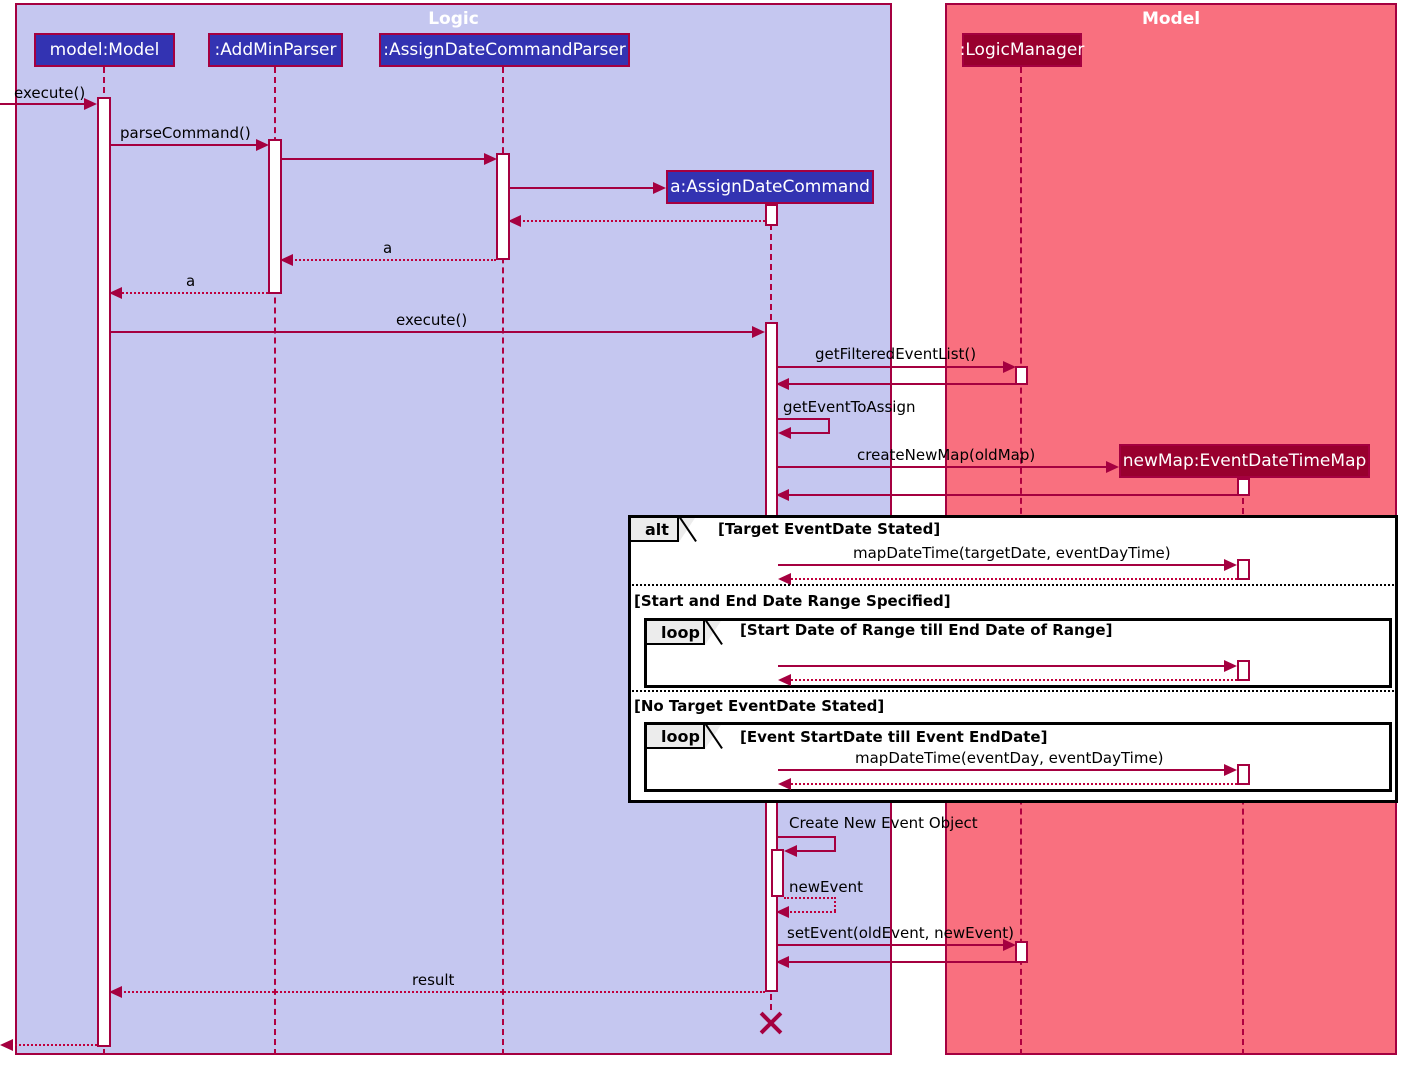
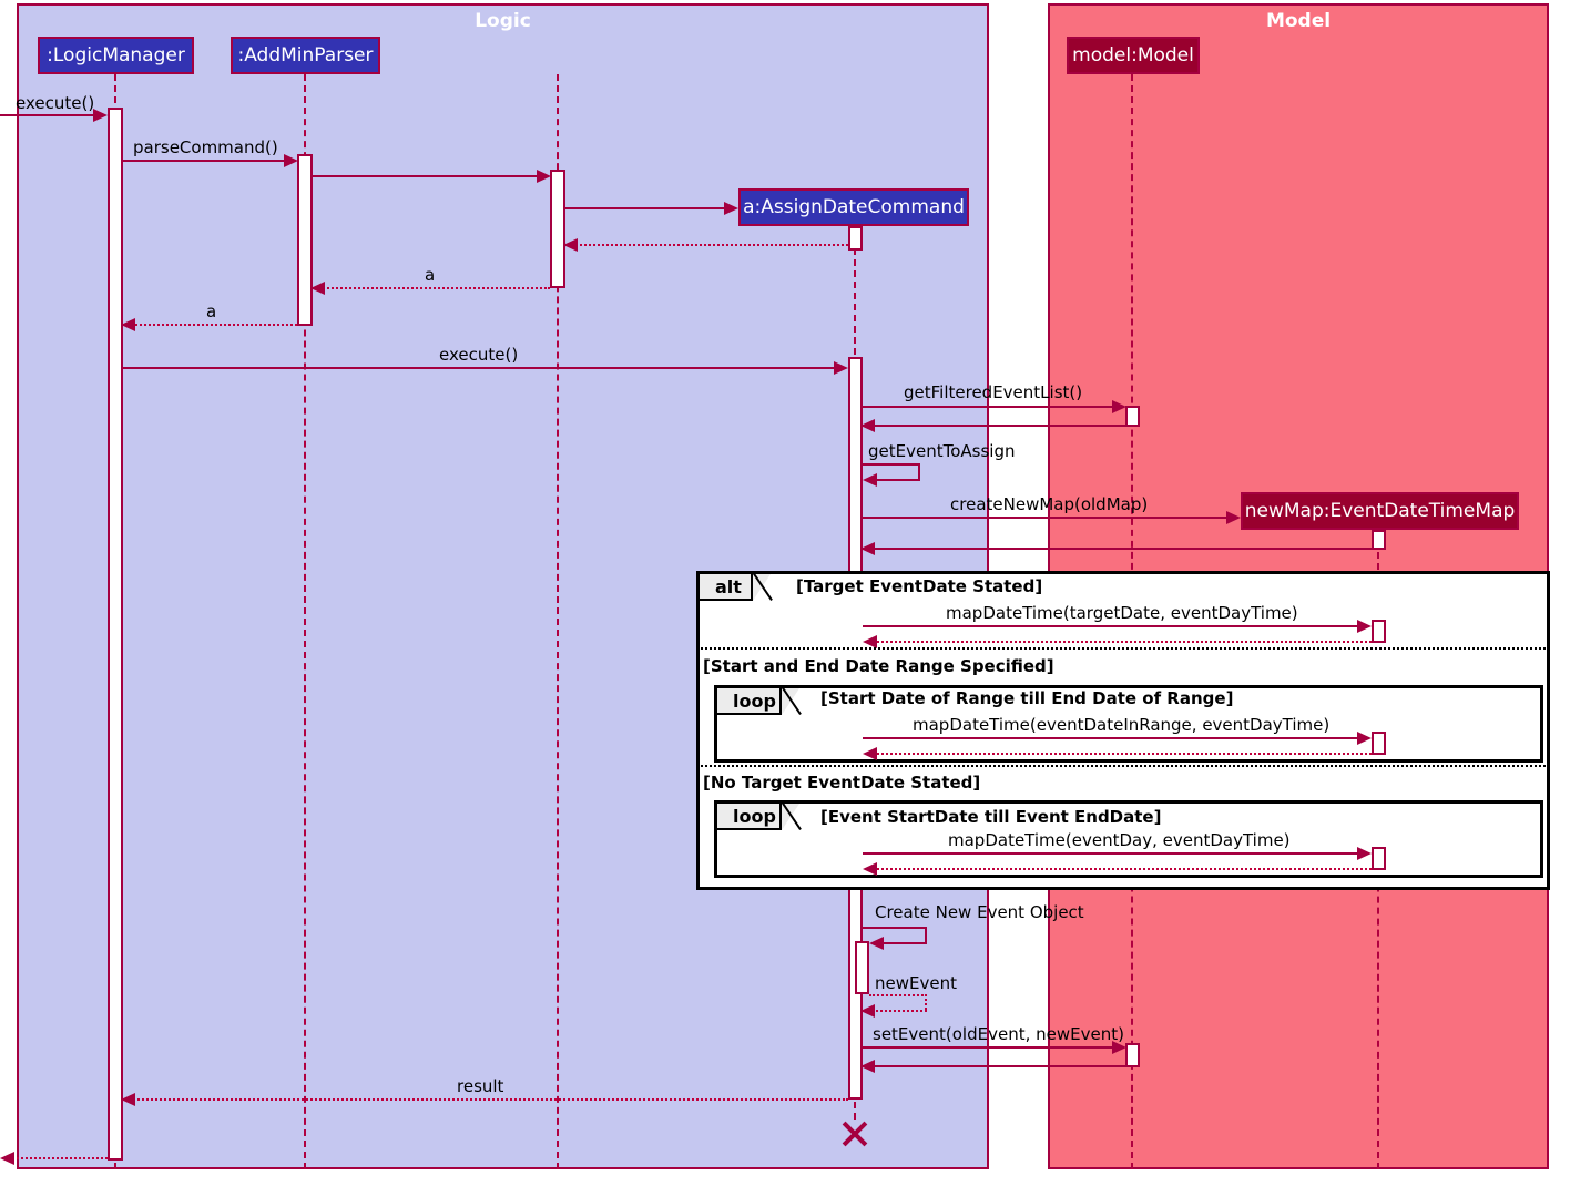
  Logic
  Model
  execute()
  parseCommand()
  a:AssignDateCommand
  a
  a
  execute()
  getFilteredEventList()
  getEventToAssign
  createNewMap(oldMap)
  newMap:EventDateTimeMap
  alt
  [Target EventDate Stated]
  mapDateTime(targetDate, eventDayTime)
  [Start and End Date Range Specified]
  loop
  [Start Date of Range till End Date of Range]
+ mapDateTime(eventDateInRange, eventDayTime)
  [No Target EventDate Stated]
  loop
  [Event StartDate till Event EndDate]
  mapDateTime(eventDay, eventDayTime)
  Create New Event Object
  newEvent
  setEvent(oldEvent, newEvent)
  result
- model:Model
+ :LogicManager
  :AddMinParser
- :AssignDateCommandParser
- :LogicManager
+ model:Model
